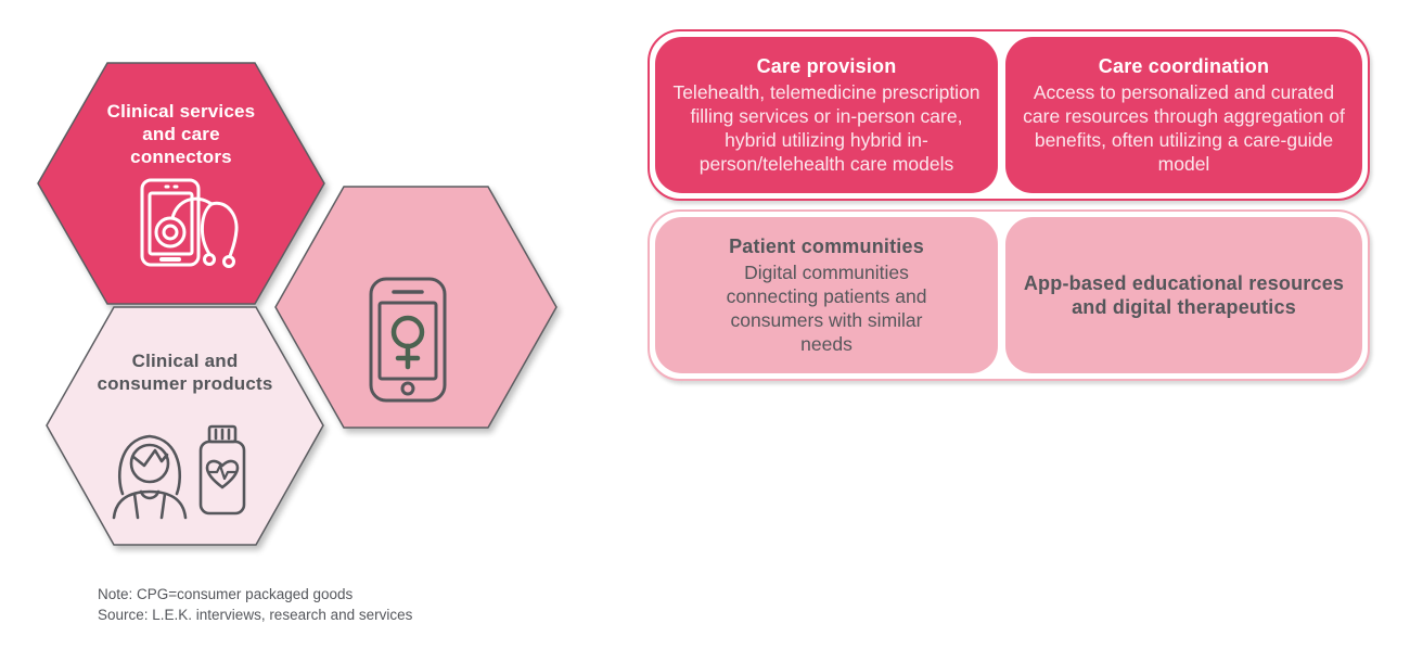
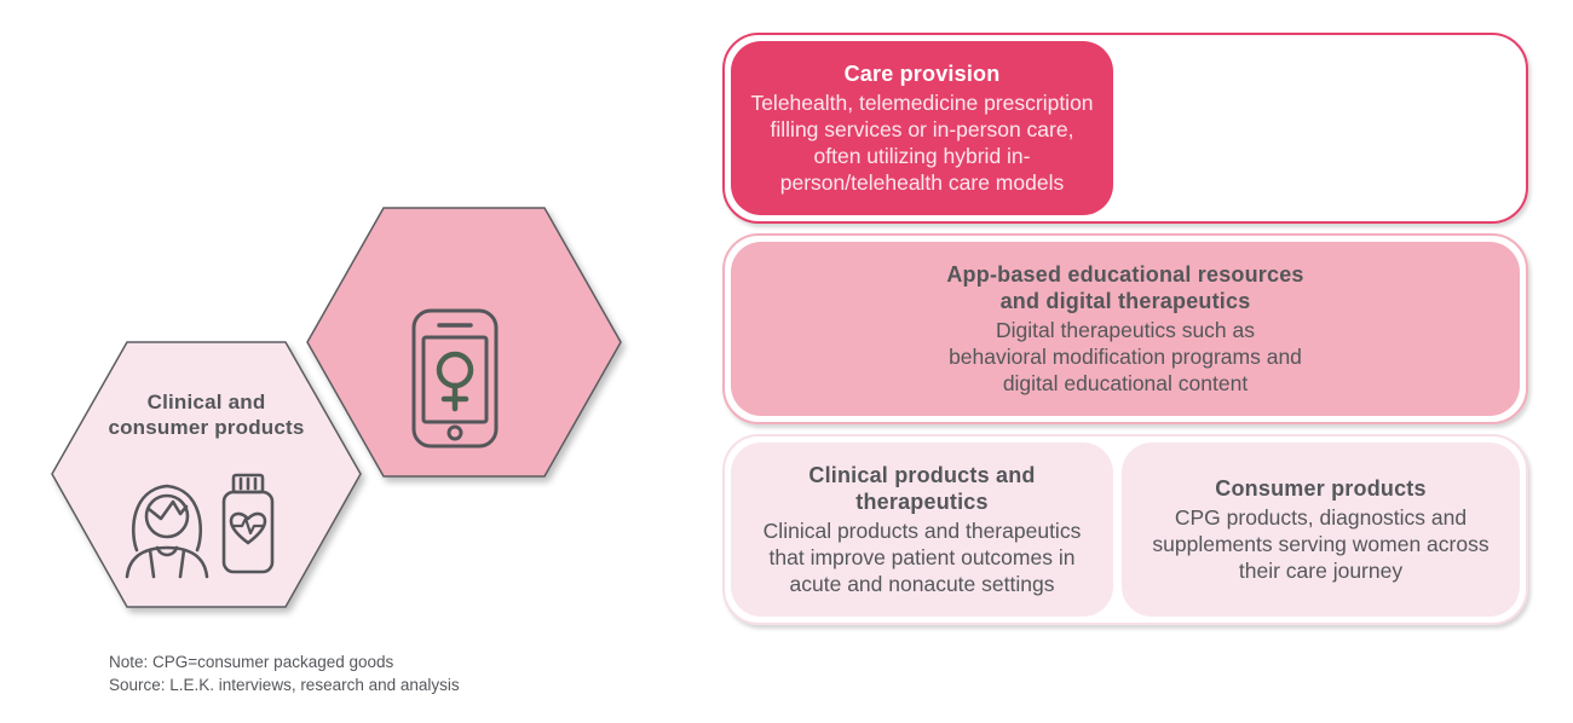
- Clinical services
- and care
- connectors
  Clinical and
  consumer products
  Care provision
- Telehealth, telemedicine prescription filling services or in-person care, hybrid utilizing hybrid in-person/telehealth care models
+ Telehealth, telemedicine prescription filling services or in-person care, often utilizing hybrid in-person/telehealth care models
- Care coordination
- Access to personalized and curated care resources through aggregation of benefits, often utilizing a care-guide model
- Patient communities
- Digital communities connecting patients and consumers with similar needs
  App-based educational resources and digital therapeutics
+ Digital therapeutics such as behavioral modification programs and digital educational content
+ Clinical products and therapeutics
+ Clinical products and therapeutics that improve patient outcomes in acute and nonacute settings
+ Consumer products
+ CPG products, diagnostics and supplements serving women across their care journey
  Note: CPG=consumer packaged goods
- Source: L.E.K. interviews, research and services
+ Source: L.E.K. interviews, research and analysis
